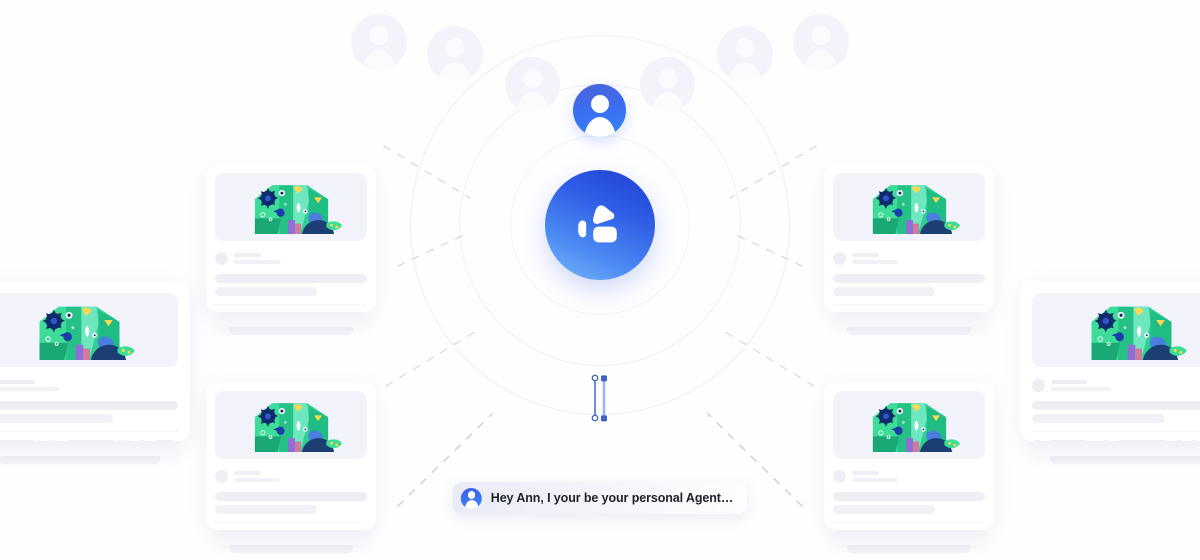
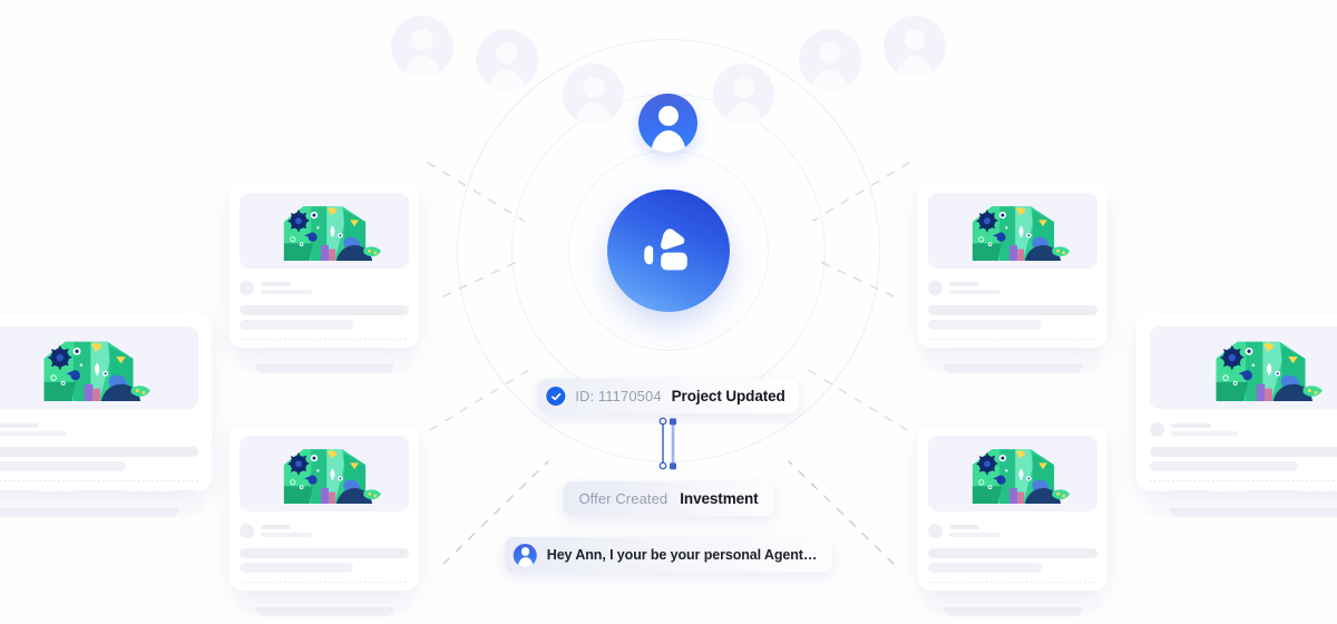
+ ID: 11170504
+ Project Updated
+ Offer Created
+ Investment
  Hey Ann, I your be your personal Agent…
